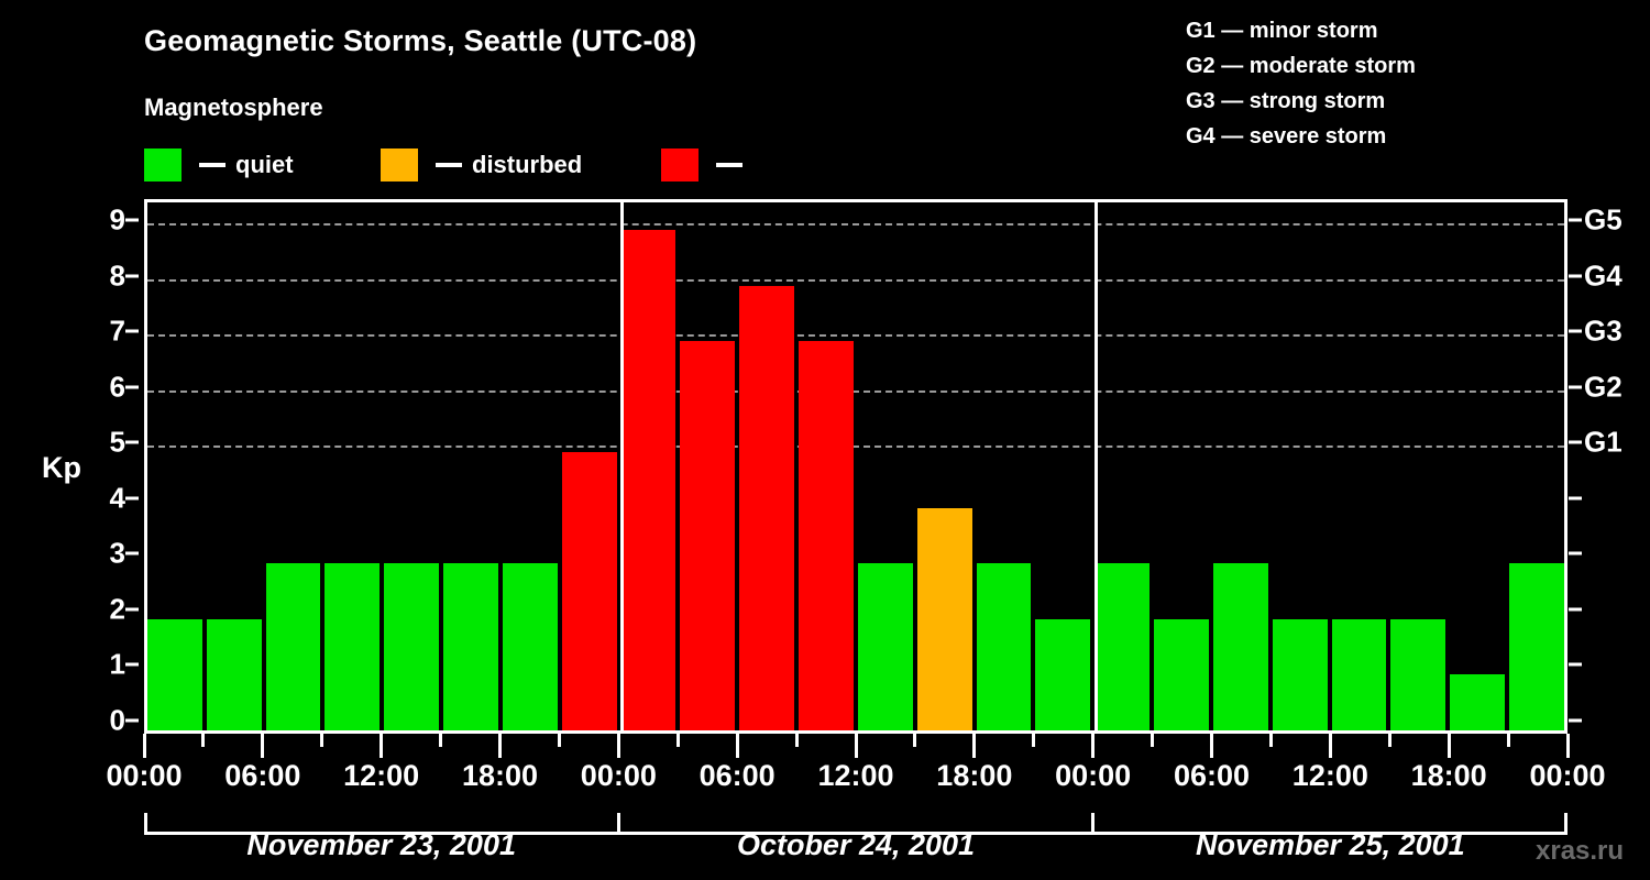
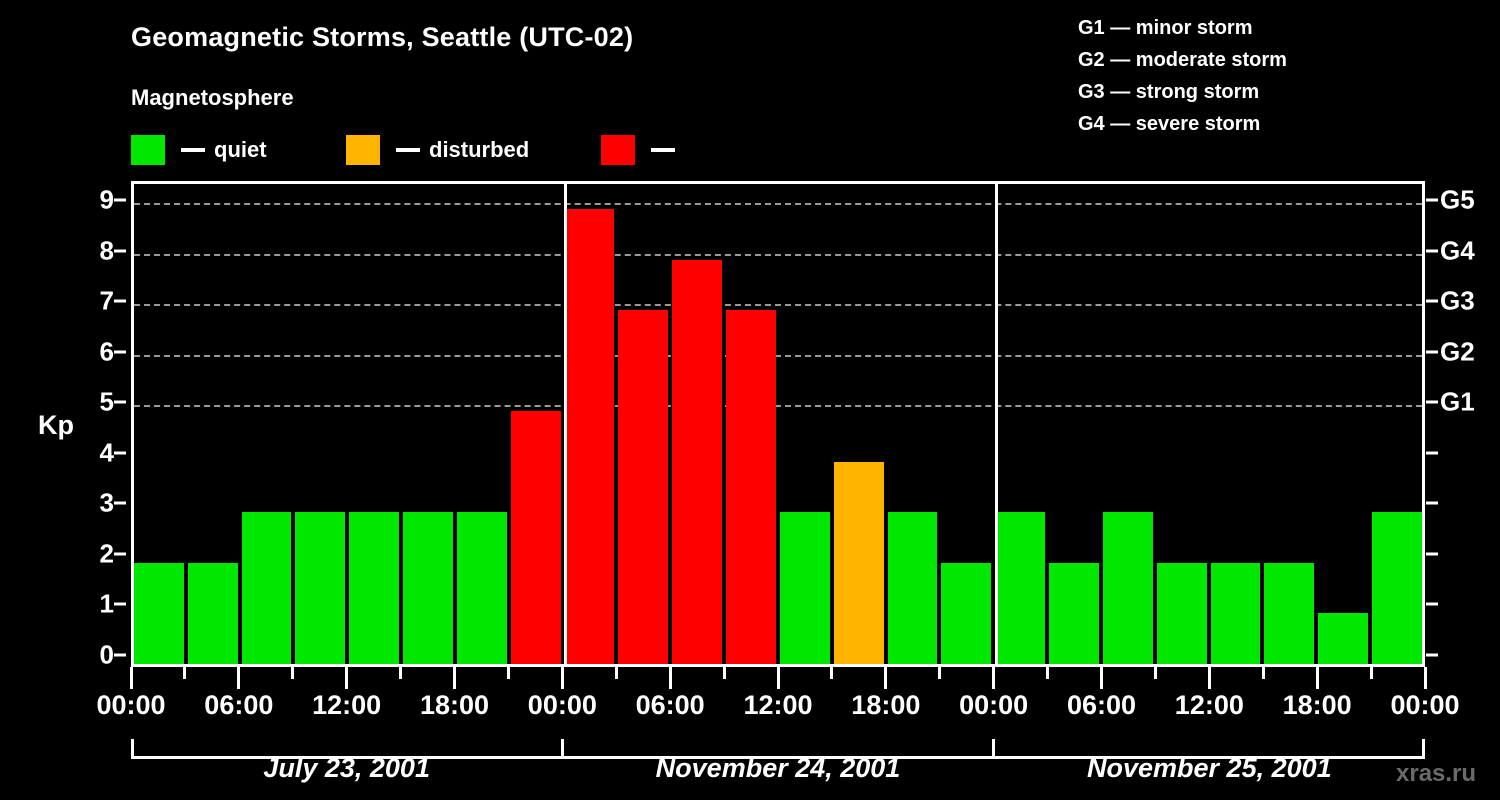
- Geomagnetic Storms, Seattle (UTC-08)
+ Geomagnetic Storms, Seattle (UTC-02)
  Magnetosphere
  quiet
  disturbed
  G1 — minor storm
  G2 — moderate storm
  G3 — strong storm
  G4 — severe storm
  Kp
  0
  1
  2
  3
  4
  5
  6
  7
  8
  9
  G1
  G2
  G3
  G4
  G5
  00:00
  06:00
  12:00
  18:00
  00:00
  06:00
  12:00
  18:00
  00:00
  06:00
  12:00
  18:00
  00:00
- November 23, 2001
+ July 23, 2001
- October 24, 2001
+ November 24, 2001
  November 25, 2001
  xras.ru
